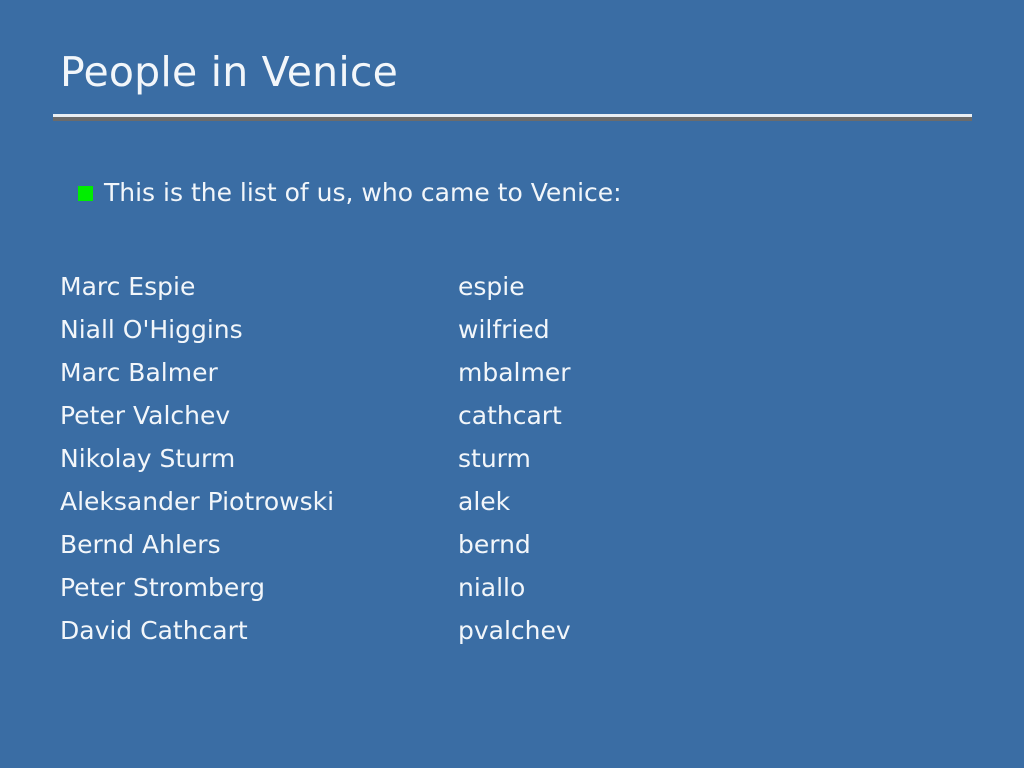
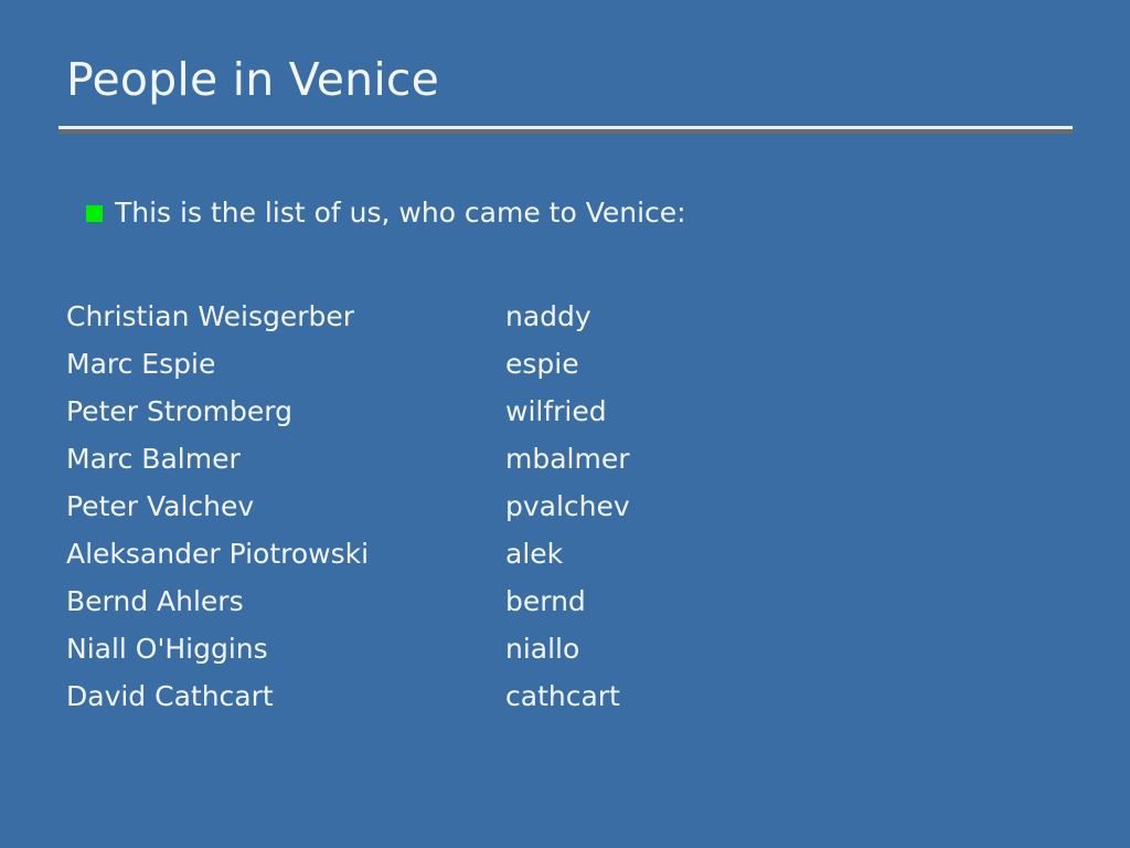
  People in Venice
  This is the list of us, who came to Venice:
+ Christian Weisgerber	naddy
  Marc Espie	espie
- Niall O'Higgins	wilfried
+ Peter Stromberg	wilfried
  Marc Balmer	mbalmer
- Peter Valchev	cathcart
+ Peter Valchev	pvalchev
- Nikolay Sturm	sturm
  Aleksander Piotrowski	alek
  Bernd Ahlers	bernd
- Peter Stromberg	niallo
+ Niall O'Higgins	niallo
- David Cathcart	pvalchev
+ David Cathcart	cathcart
